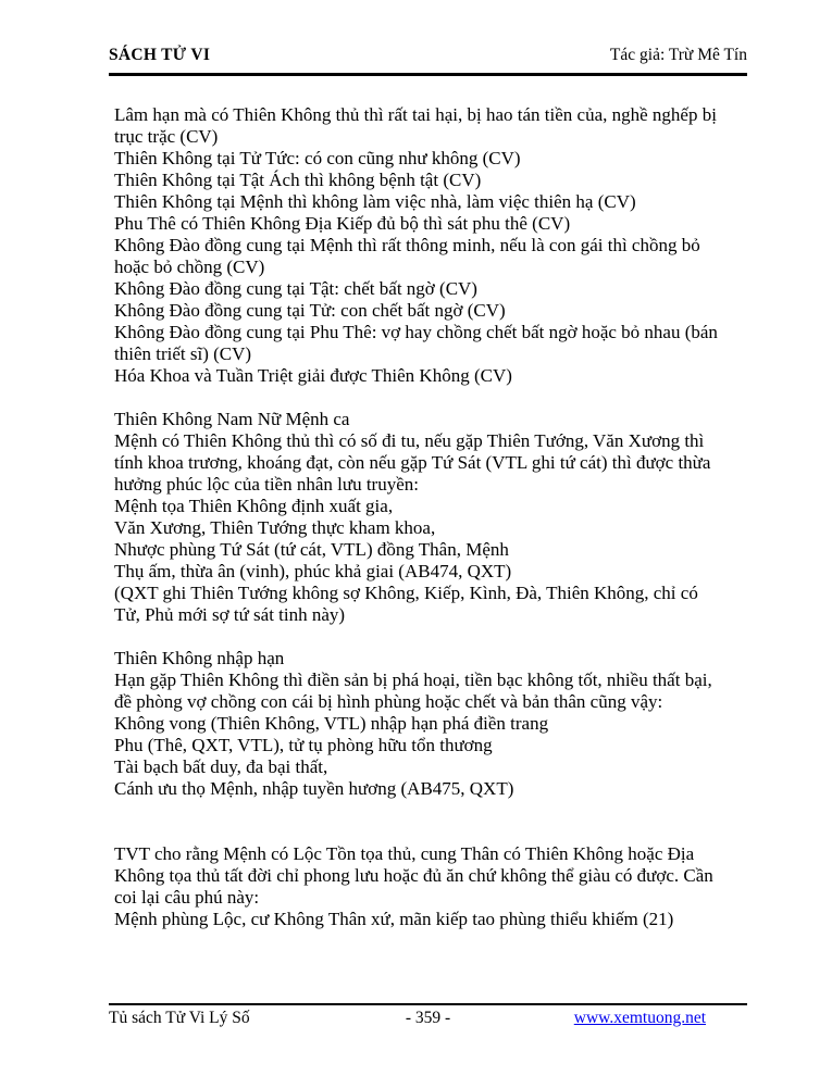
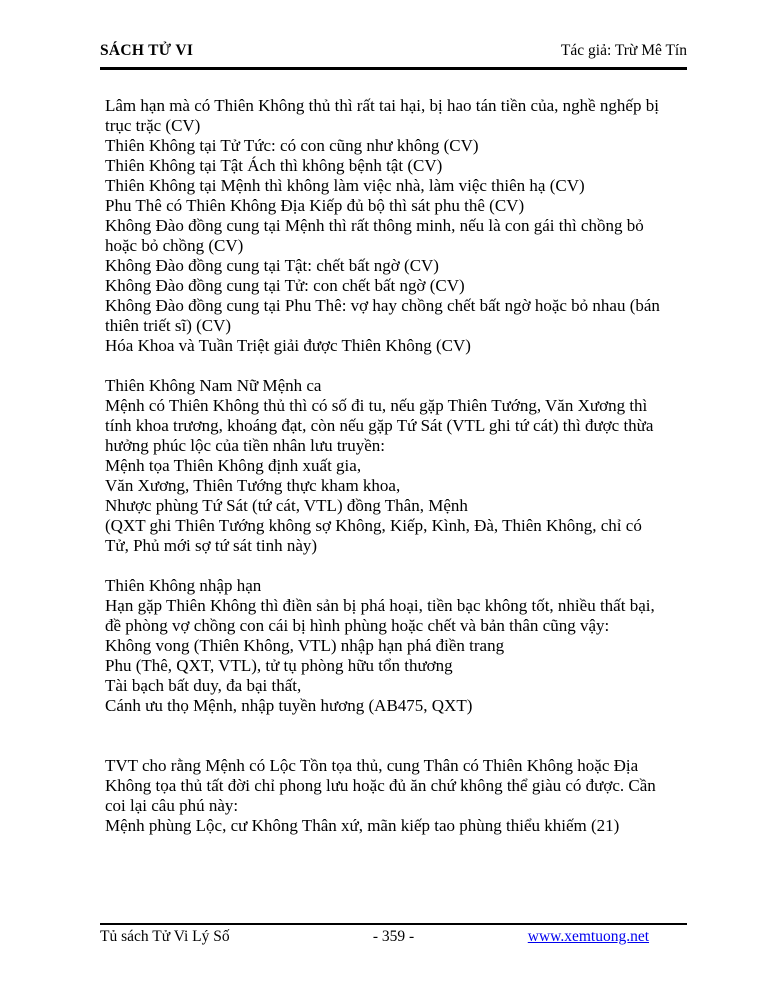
  SÁCH TỬ VI
  Tác giả: Trừ Mê Tín
  Lâm hạn mà có Thiên Không thủ thì rất tai hại, bị hao tán tiền của, nghề nghếp bị
  trục trặc (CV)
  Thiên Không tại Tử Tức: có con cũng như không (CV)
  Thiên Không tại Tật Ách thì không bệnh tật (CV)
  Thiên Không tại Mệnh thì không làm việc nhà, làm việc thiên hạ (CV)
  Phu Thê có Thiên Không Địa Kiếp đủ bộ thì sát phu thê (CV)
  Không Đào đồng cung tại Mệnh thì rất thông minh, nếu là con gái thì chồng bỏ
  hoặc bỏ chồng (CV)
  Không Đào đồng cung tại Tật: chết bất ngờ (CV)
  Không Đào đồng cung tại Tử: con chết bất ngờ (CV)
  Không Đào đồng cung tại Phu Thê: vợ hay chồng chết bất ngờ hoặc bỏ nhau (bán
  thiên triết sĩ) (CV)
  Hóa Khoa và Tuần Triệt giải được Thiên Không (CV)
  Thiên Không Nam Nữ Mệnh ca
  Mệnh có Thiên Không thủ thì có số đi tu, nếu gặp Thiên Tướng, Văn Xương thì
  tính khoa trương, khoáng đạt, còn nếu gặp Tứ Sát (VTL ghi tứ cát) thì được thừa
  hưởng phúc lộc của tiền nhân lưu truyền:
  Mệnh tọa Thiên Không định xuất gia,
  Văn Xương, Thiên Tướng thực kham khoa,
  Nhược phùng Tứ Sát (tứ cát, VTL) đồng Thân, Mệnh
- Thụ ấm, thừa ân (vinh), phúc khả giai (AB474, QXT)
  (QXT ghi Thiên Tướng không sợ Không, Kiếp, Kình, Đà, Thiên Không, chỉ có
  Tử, Phủ mới sợ tứ sát tinh này)
  Thiên Không nhập hạn
  Hạn gặp Thiên Không thì điền sản bị phá hoại, tiền bạc không tốt, nhiều thất bại,
  đề phòng vợ chồng con cái bị hình phùng hoặc chết và bản thân cũng vậy:
  Không vong (Thiên Không, VTL) nhập hạn phá điền trang
  Phu (Thê, QXT, VTL), tử tụ phòng hữu tổn thương
  Tài bạch bất duy, đa bại thất,
  Cánh ưu thọ Mệnh, nhập tuyền hương (AB475, QXT)
  TVT cho rằng Mệnh có Lộc Tồn tọa thủ, cung Thân có Thiên Không hoặc Địa
  Không tọa thủ tất đời chỉ phong lưu hoặc đủ ăn chứ không thể giàu có được. Cần
  coi lại câu phú này:
  Mệnh phùng Lộc, cư Không Thân xứ, mãn kiếp tao phùng thiểu khiếm (21)
  Tủ sách Tử Vi Lý Số
  - 359 -
  www.xemtuong.net
